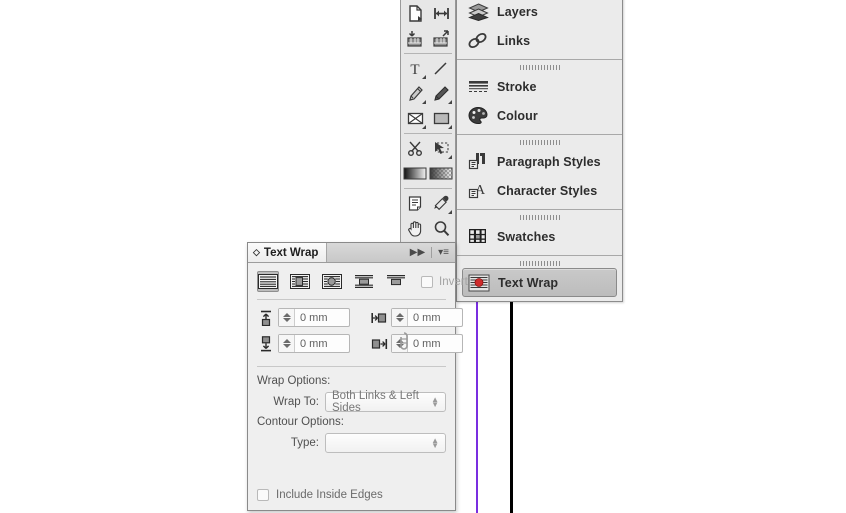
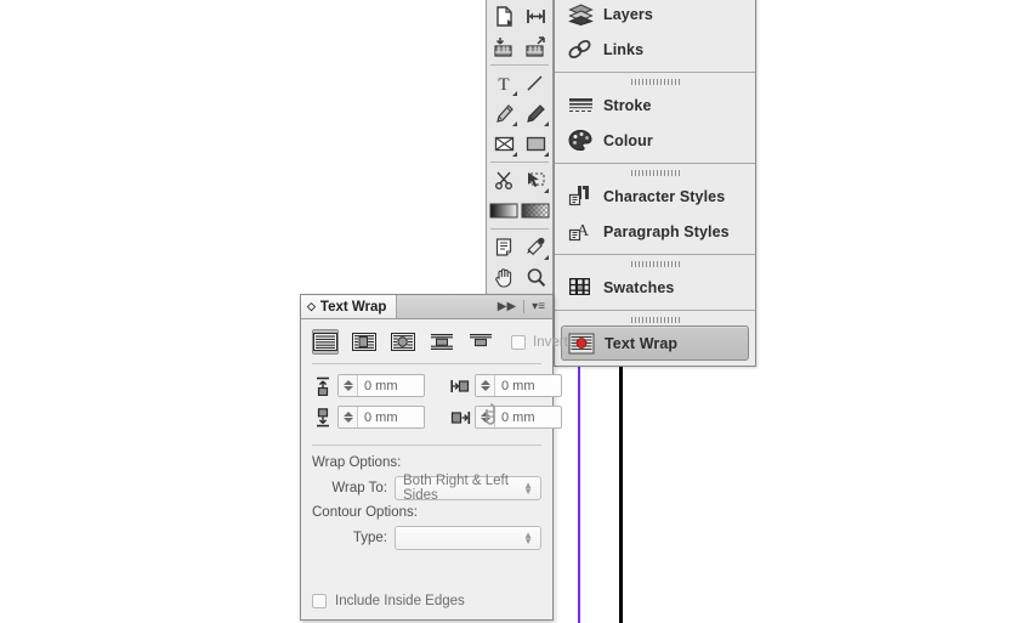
  T
  Layers
  Links
  Stroke
  Colour
- Paragraph Styles
+ Character Styles
  A
- Character Styles
+ Paragraph Styles
  Swatches
  Text Wrap
  ◇
  Text Wrap
  ▶▶
  ▾≡
  Invert
  0 mm
  0 mm
  0 mm
  0 mm
  Wrap Options:
  Wrap To:
- Both Links & Left Sides
+ Both Right & Left Sides
  ▲
  ▼
  Contour Options:
  Type:
  ▲
  ▼
  Include Inside Edges
